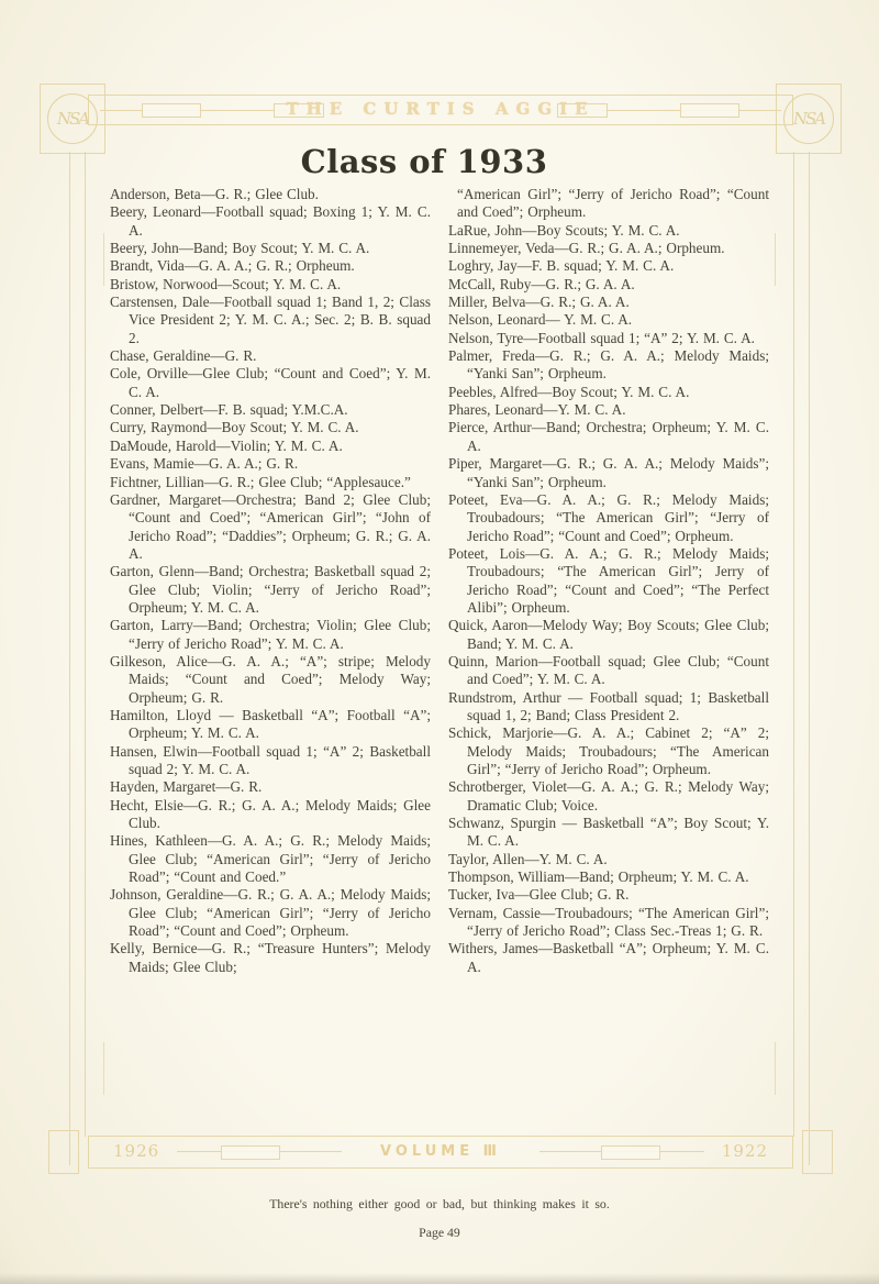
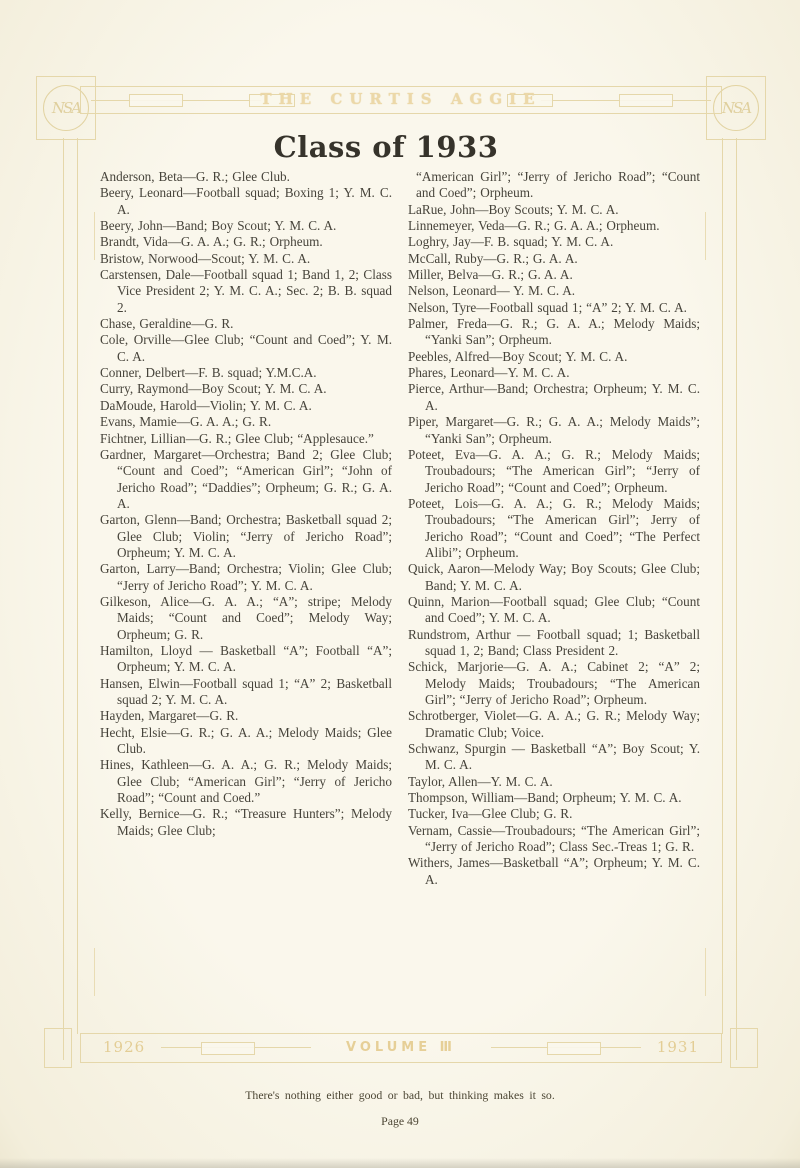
  NSA
  NSA
  THE CURTIS AGGIE
  Class of 1933
  Anderson, Beta—G. R.; Glee Club.
  Beery, Leonard—Football squad; Boxing 1; Y. M. C. A.
  Beery, John—Band; Boy Scout; Y. M. C. A.
  Brandt, Vida—G. A. A.; G. R.; Orpheum.
  Bristow, Norwood—Scout; Y. M. C. A.
  Carstensen, Dale—Football squad 1; Band 1, 2; Class Vice President 2; Y. M. C. A.; Sec. 2; B. B. squad 2.
  Chase, Geraldine—G. R.
  Cole, Orville—Glee Club; “Count and Coed”; Y. M. C. A.
  Conner, Delbert—F. B. squad; Y.M.C.A.
  Curry, Raymond—Boy Scout; Y. M. C. A.
  DaMoude, Harold—Violin; Y. M. C. A.
  Evans, Mamie—G. A. A.; G. R.
  Fichtner, Lillian—G. R.; Glee Club; “Applesauce.”
  Gardner, Margaret—Orchestra; Band 2; Glee Club; “Count and Coed”; “American Girl”; “John of Jericho Road”; “Daddies”; Orpheum; G. R.; G. A. A.
  Garton, Glenn—Band; Orchestra; Basketball squad 2; Glee Club; Violin; “Jerry of Jericho Road”; Orpheum; Y. M. C. A.
  Garton, Larry—Band; Orchestra; Violin; Glee Club; “Jerry of Jericho Road”; Y. M. C. A.
  Gilkeson, Alice—G. A. A.; “A”; stripe; Melody Maids; “Count and Coed”; Melody Way; Orpheum; G. R.
  Hamilton, Lloyd — Basketball “A”; Football “A”; Orpheum; Y. M. C. A.
  Hansen, Elwin—Football squad 1; “A” 2; Basketball squad 2; Y. M. C. A.
  Hayden, Margaret—G. R.
  Hecht, Elsie—G. R.; G. A. A.; Melody Maids; Glee Club.
  Hines, Kathleen—G. A. A.; G. R.; Melody Maids; Glee Club; “American Girl”; “Jerry of Jericho Road”; “Count and Coed.”
- Johnson, Geraldine—G. R.; G. A. A.; Melody Maids; Glee Club; “American Girl”; “Jerry of Jericho Road”; “Count and Coed”; Orpheum.
  Kelly, Bernice—G. R.; “Treasure Hunters”; Melody Maids; Glee Club;
  “American Girl”; “Jerry of Jericho Road”; “Count and Coed”; Orpheum.
  LaRue, John—Boy Scouts; Y. M. C. A.
  Linnemeyer, Veda—G. R.; G. A. A.; Orpheum.
  Loghry, Jay—F. B. squad; Y. M. C. A.
  McCall, Ruby—G. R.; G. A. A.
  Miller, Belva—G. R.; G. A. A.
  Nelson, Leonard— Y. M. C. A.
  Nelson, Tyre—Football squad 1; “A” 2; Y. M. C. A.
  Palmer, Freda—G. R.; G. A. A.; Melody Maids; “Yanki San”; Orpheum.
  Peebles, Alfred—Boy Scout; Y. M. C. A.
  Phares, Leonard—Y. M. C. A.
  Pierce, Arthur—Band; Orchestra; Orpheum; Y. M. C. A.
  Piper, Margaret—G. R.; G. A. A.; Melody Maids”; “Yanki San”; Orpheum.
  Poteet, Eva—G. A. A.; G. R.; Melody Maids; Troubadours; “The American Girl”; “Jerry of Jericho Road”; “Count and Coed”; Orpheum.
  Poteet, Lois—G. A. A.; G. R.; Melody Maids; Troubadours; “The American Girl”; Jerry of Jericho Road”; “Count and Coed”; “The Perfect Alibi”; Orpheum.
  Quick, Aaron—Melody Way; Boy Scouts; Glee Club; Band; Y. M. C. A.
  Quinn, Marion—Football squad; Glee Club; “Count and Coed”; Y. M. C. A.
  Rundstrom, Arthur — Football squad; 1; Basketball squad 1, 2; Band; Class President 2.
  Schick, Marjorie—G. A. A.; Cabinet 2; “A” 2; Melody Maids; Troubadours; “The American Girl”; “Jerry of Jericho Road”; Orpheum.
  Schrotberger, Violet—G. A. A.; G. R.; Melody Way; Dramatic Club; Voice.
  Schwanz, Spurgin — Basketball “A”; Boy Scout; Y. M. C. A.
  Taylor, Allen—Y. M. C. A.
  Thompson, William—Band; Orpheum; Y. M. C. A.
  Tucker, Iva—Glee Club; G. R.
  Vernam, Cassie—Troubadours; “The American Girl”; “Jerry of Jericho Road”; Class Sec.-Treas 1; G. R.
  Withers, James—Basketball “A”; Orpheum; Y. M. C. A.
  1926
  VOLUME Ⅲ
- 1922
+ 1931
  There's nothing either good or bad, but thinking makes it so.
  Page 49
